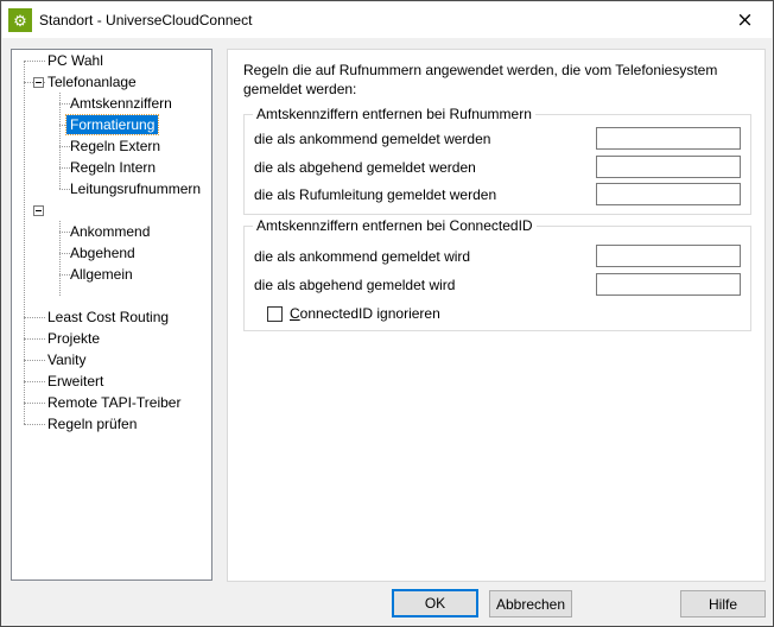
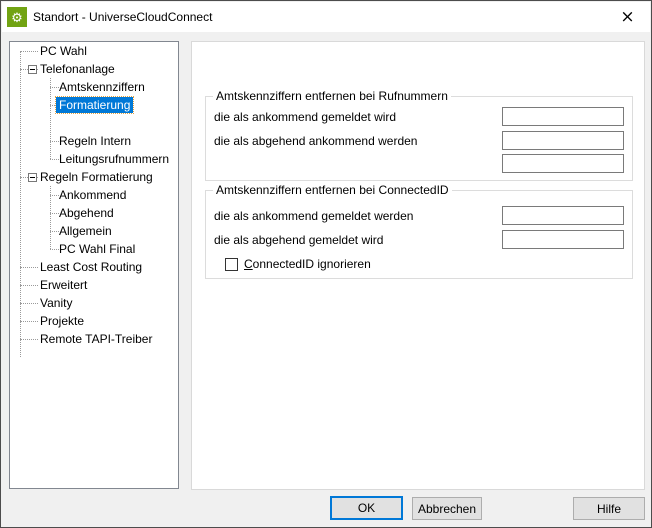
  ⚙
  Standort - UniverseCloudConnect
  ×
  PC Wahl
  Telefonanlage
  Amtskennziffern
  Formatierung
- Regeln Extern
  Regeln Intern
  Leitungsrufnummern
+ Regeln Formatierung
  Ankommend
  Abgehend
  Allgemein
+ PC Wahl Final
  Least Cost Routing
- Projekte
+ Erweitert
  Vanity
- Erweitert
+ Projekte
  Remote TAPI-Treiber
- Regeln prüfen
- Regeln die auf Rufnummern angewendet werden, die vom Telefoniesystem gemeldet werden:
  Amtskennziffern entfernen bei Rufnummern
- die als ankommend gemeldet werden
+ die als ankommend gemeldet wird
- die als abgehend gemeldet werden
+ die als abgehend ankommend werden
- die als Rufumleitung gemeldet werden
  Amtskennziffern entfernen bei ConnectedID
- die als ankommend gemeldet wird
+ die als ankommend gemeldet werden
  die als abgehend gemeldet wird
  ConnectedID ignorieren
  OK
  Abbrechen
  Hilfe
